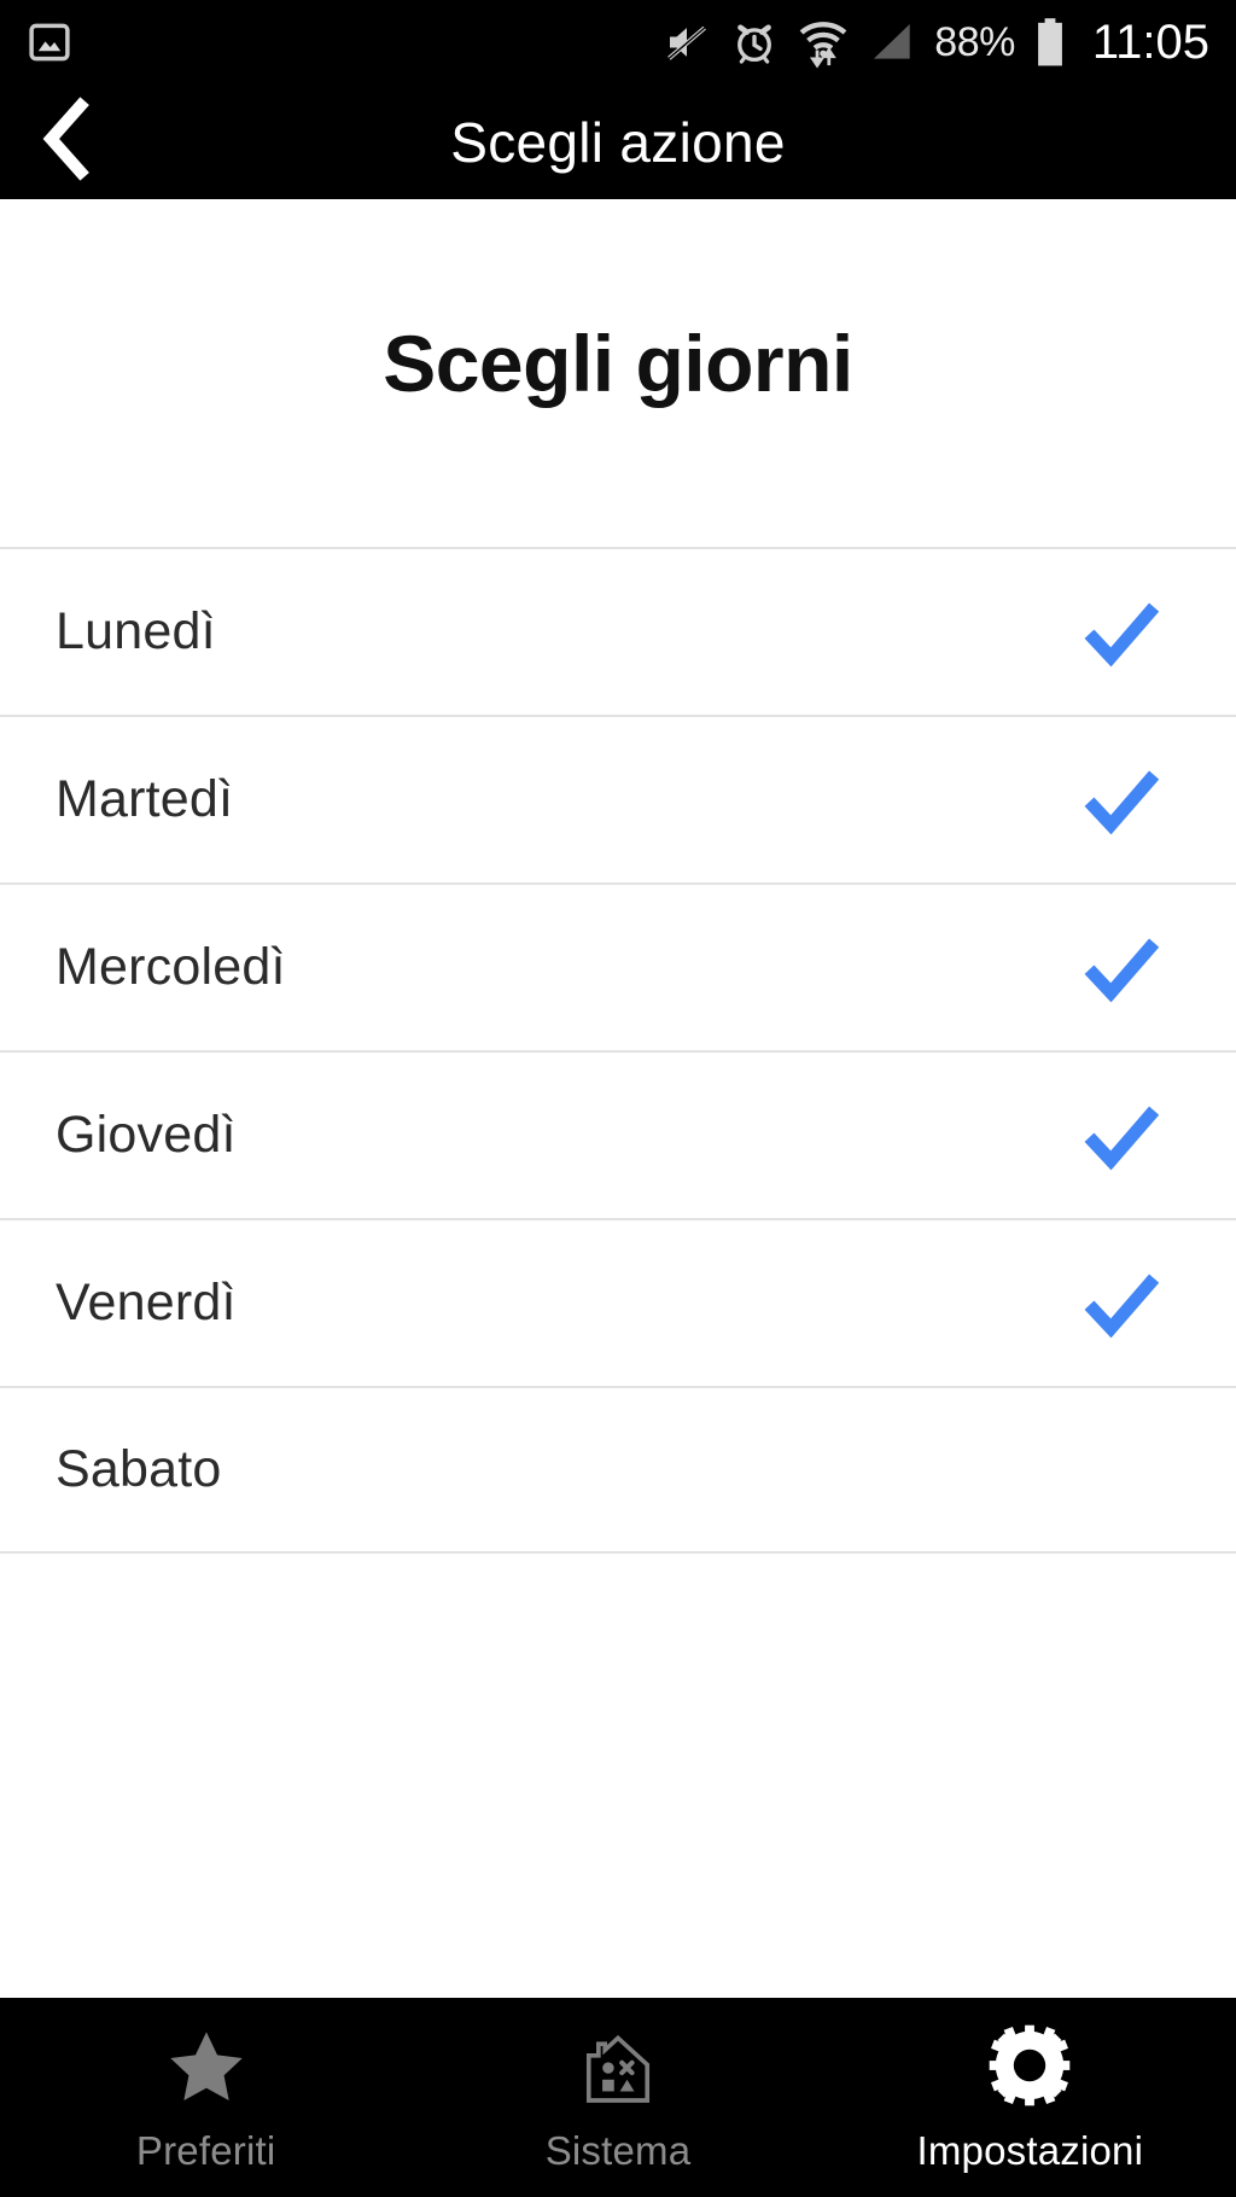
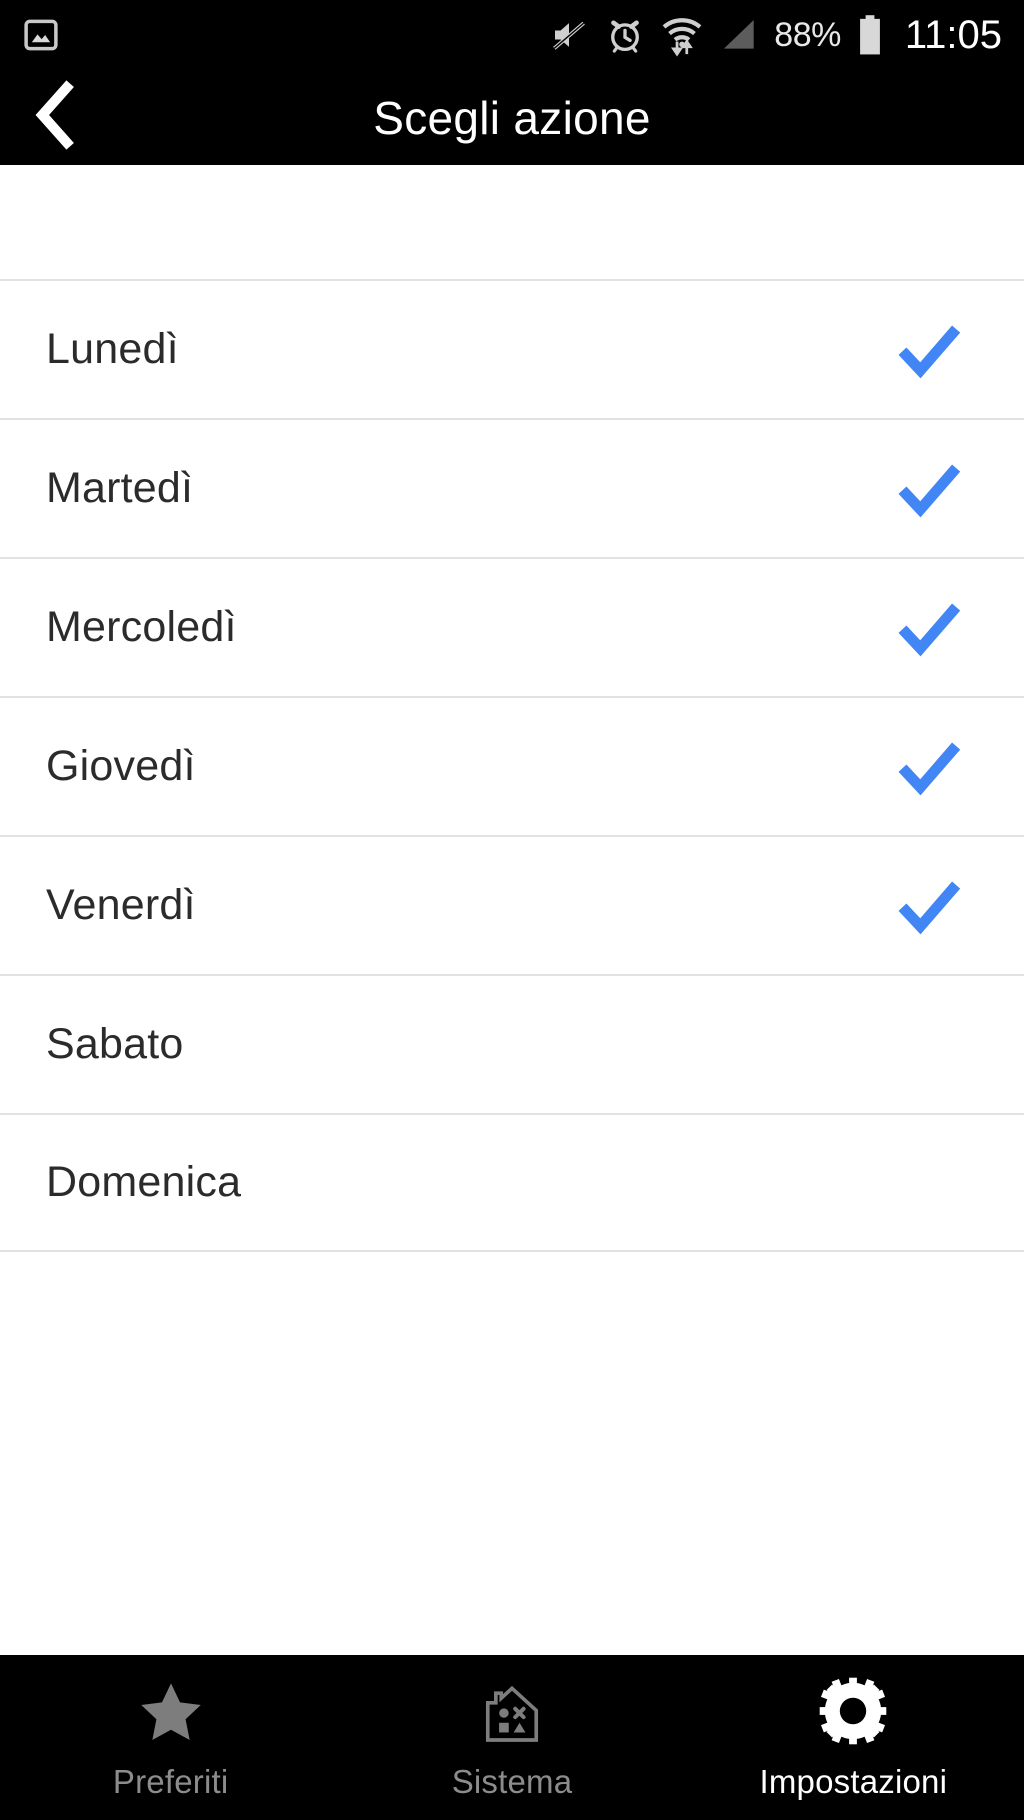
  88%
  11:05
  Scegli azione
- Scegli giorni
  Lunedì
  Martedì
  Mercoledì
  Giovedì
  Venerdì
  Sabato
+ Domenica
  Preferiti
  Sistema
  Impostazioni
